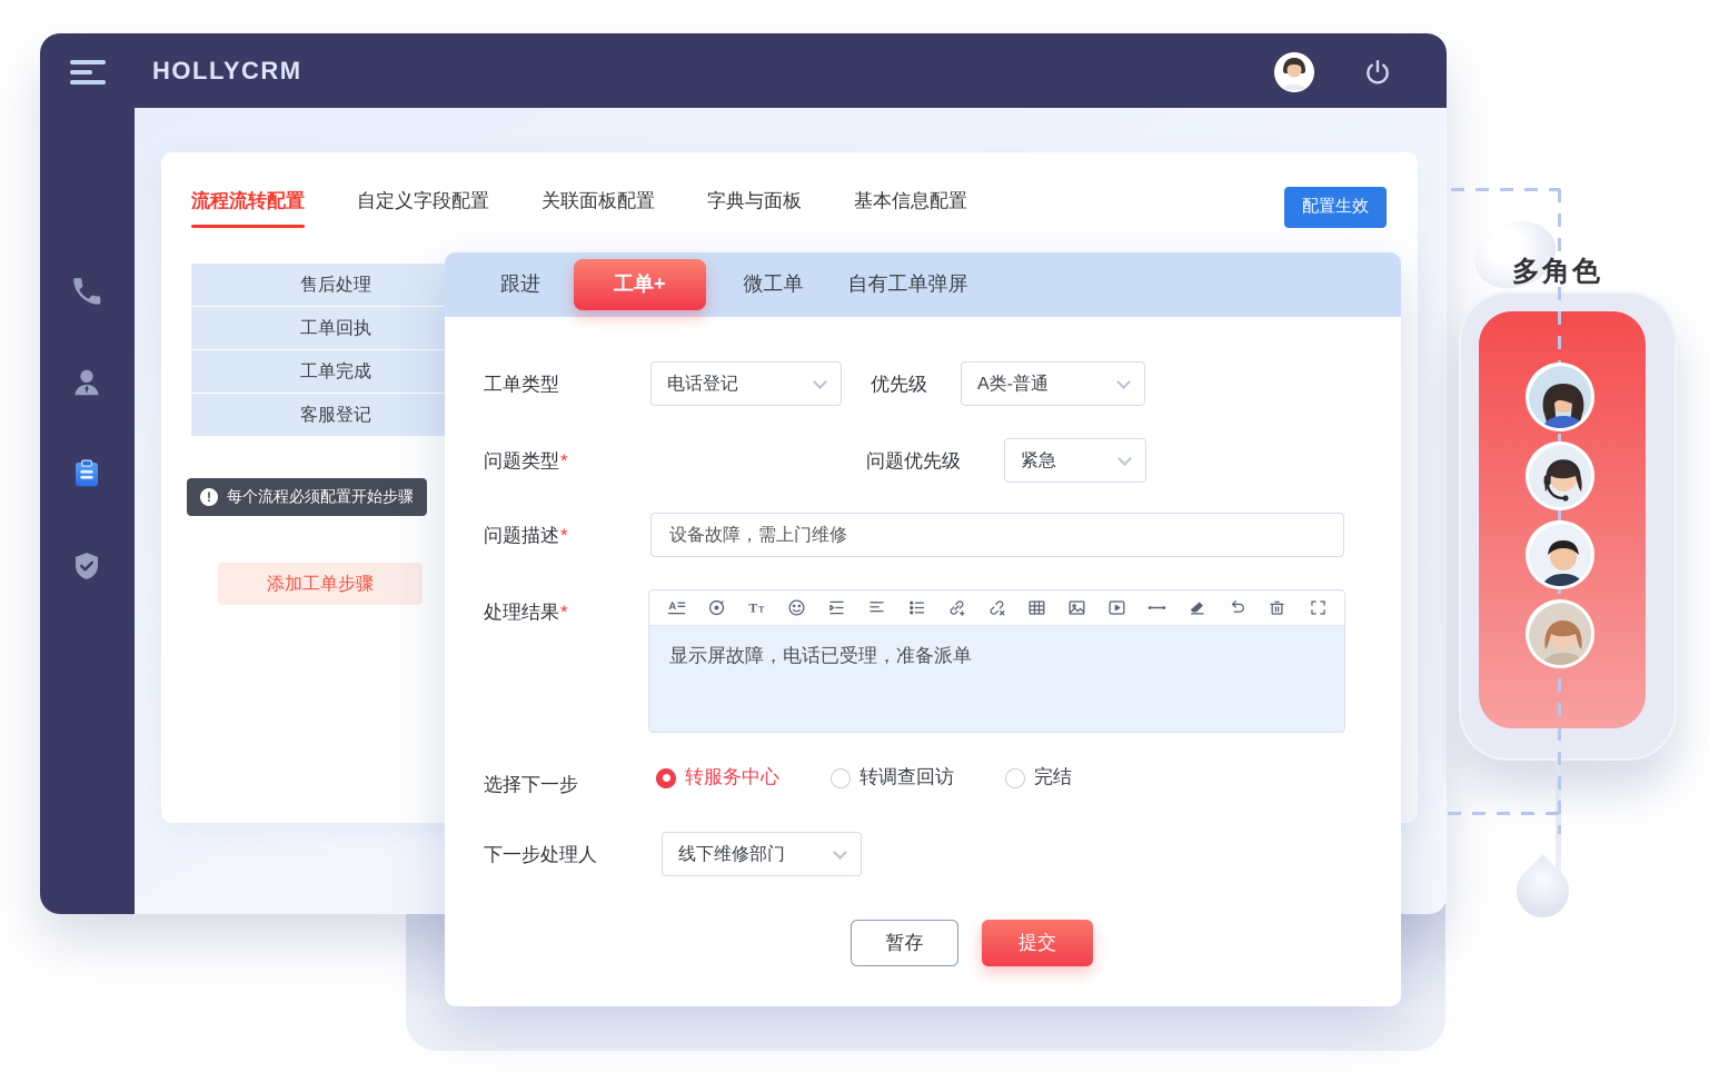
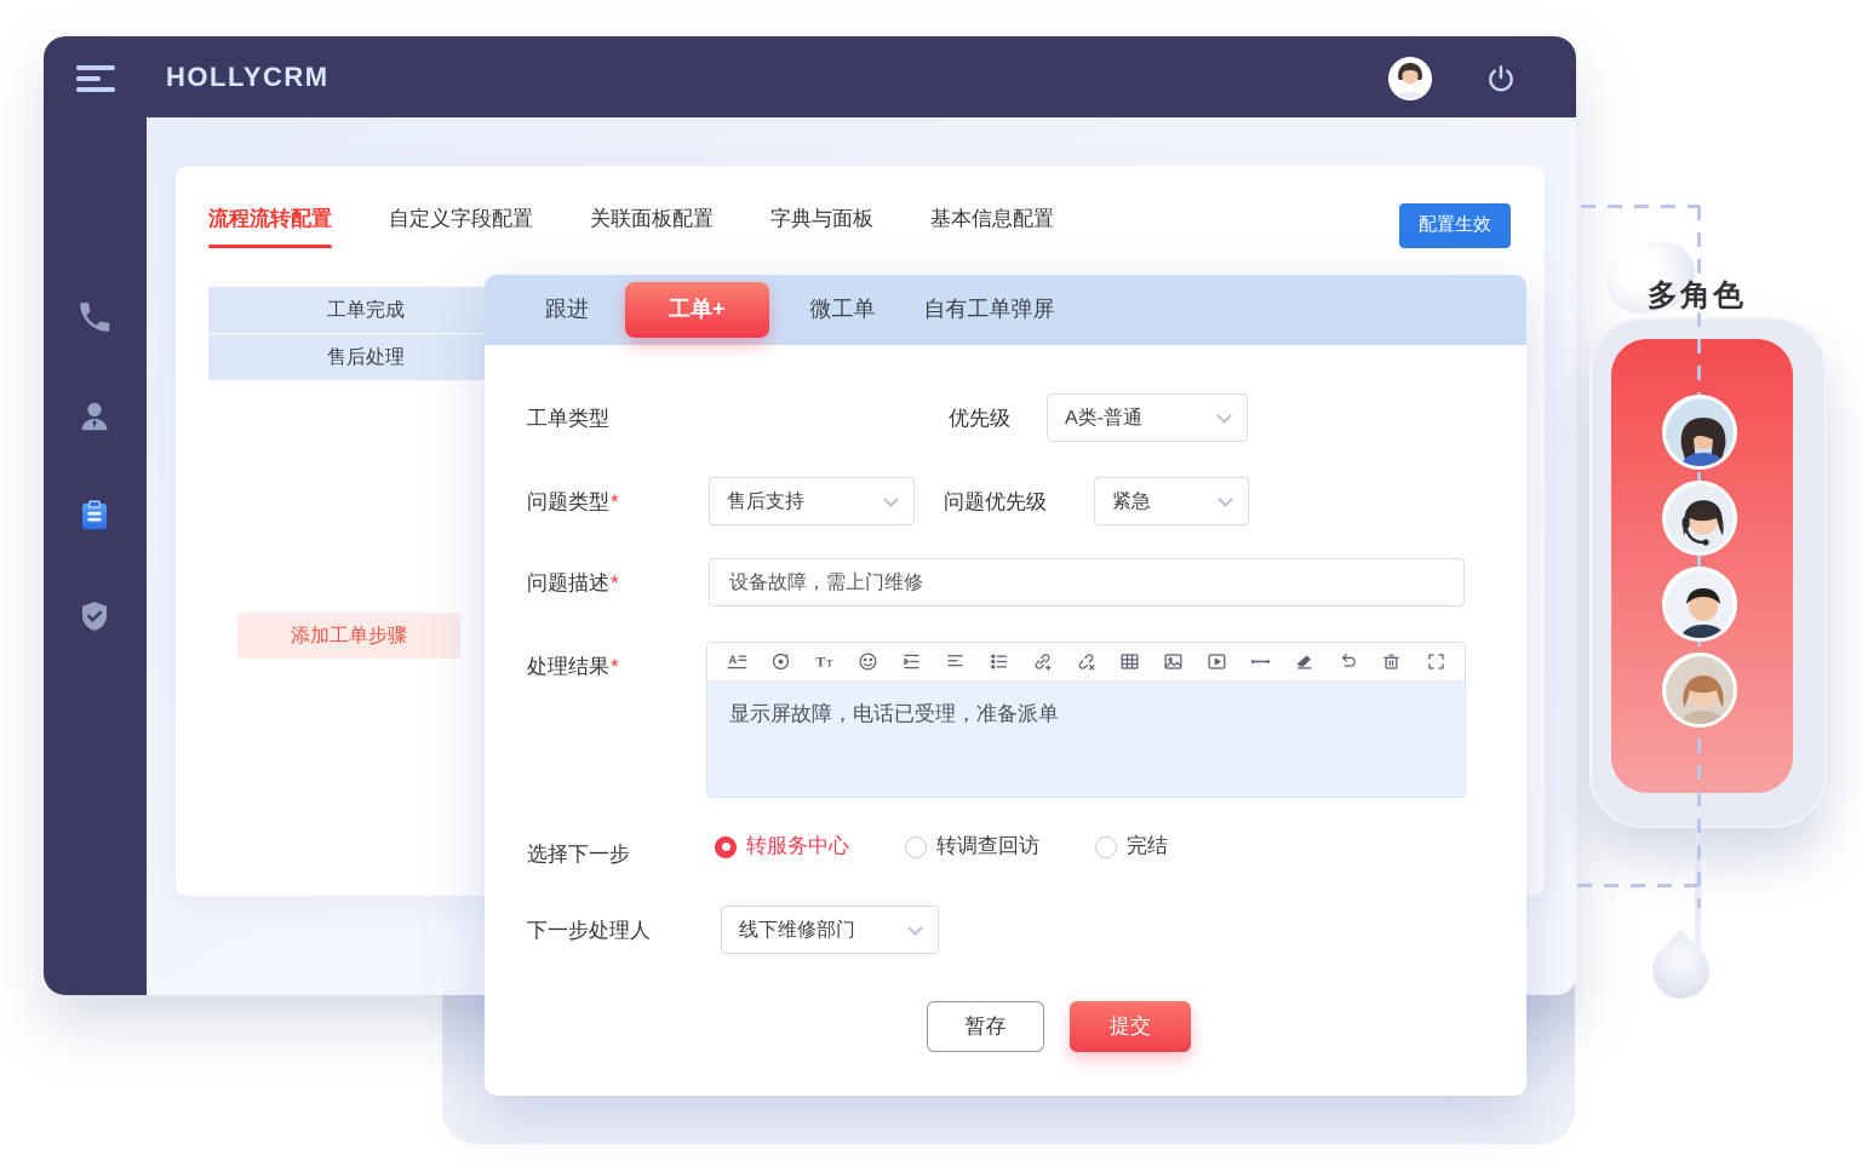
  HOLLYCRM
  流程流转配置
  自定义字段配置
  关联面板配置
  字典与面板
  基本信息配置
  配置生效
- 售后处理
+ 工单完成
- 工单回执
- 工单完成
+ 售后处理
- 客服登记
- !
- 每个流程必须配置开始步骤
  添加工单步骤
  跟进
  工单+
  微工单
  自有工单弹屏
  工单类型
- 电话登记
  优先级
  A类-普通
  问题类型*
+ 售后支持
  问题优先级
  紧急
  问题描述*
  设备故障，需上门维修
  处理结果*
  A
  T
  T
  显示屏故障，电话已受理，准备派单
  选择下一步
  转服务中心
  转调查回访
  完结
  下一步处理人
  线下维修部门
  暂存
  提交
  多角色
